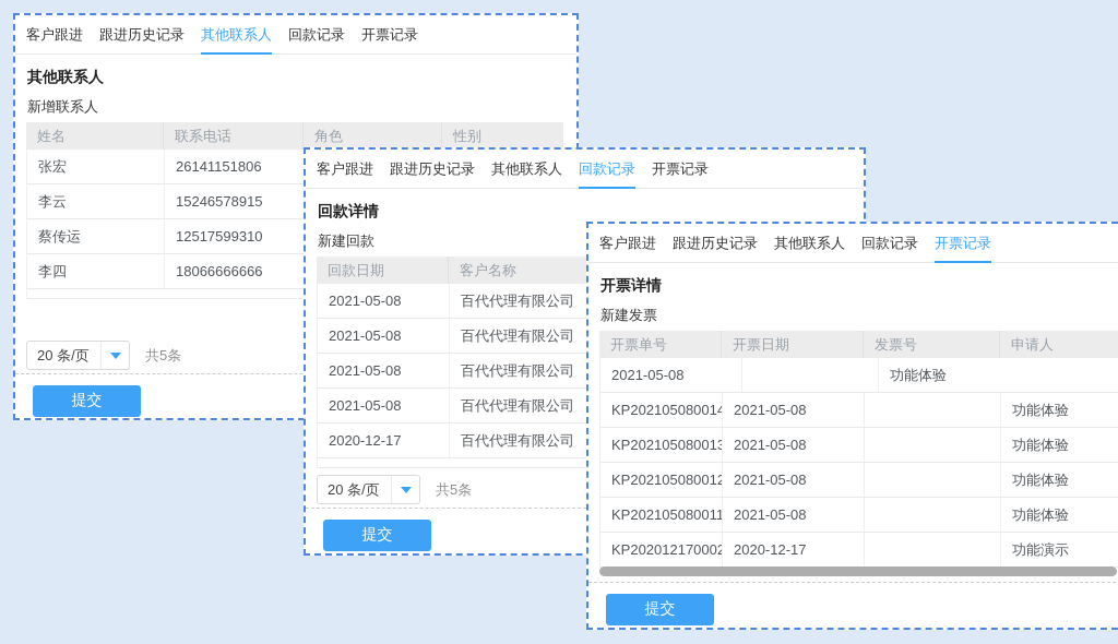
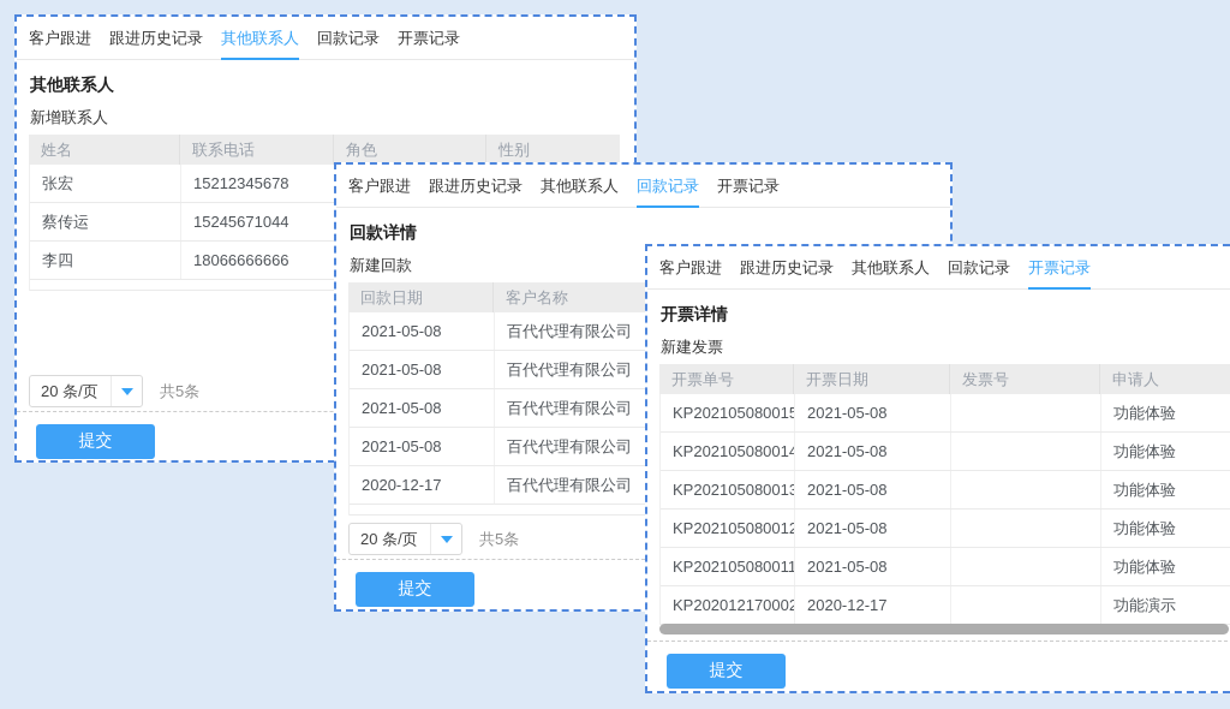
  客户跟进
  跟进历史记录
  其他联系人
  回款记录
  开票记录
  其他联系人
  新增联系人
  姓名
  联系电话
  角色
  性别
  张宏
- 26141151806
+ 15212345678
- 李云
- 15246578915
  蔡传运
- 12517599310
+ 15245671044
  李四
  18066666666
  20 条/页
  共5条
  提交
  客户跟进
  跟进历史记录
  其他联系人
  回款记录
  开票记录
  回款详情
  新建回款
  回款日期
  客户名称
  2021-05-08
  百代代理有限公司
  2021-05-08
  百代代理有限公司
  2021-05-08
  百代代理有限公司
  2021-05-08
  百代代理有限公司
  2020-12-17
  百代代理有限公司
  20 条/页
  共5条
  提交
  客户跟进
  跟进历史记录
  其他联系人
  回款记录
  开票记录
  开票详情
  新建发票
  开票单号
  开票日期
  发票号
  申请人
+ KP202105080015
  2021-05-08
  功能体验
  KP202105080014
  2021-05-08
  功能体验
  KP202105080013
  2021-05-08
  功能体验
  KP202105080012
  2021-05-08
  功能体验
  KP202105080011
  2021-05-08
  功能体验
  KP202012170002
  2020-12-17
  功能演示
  提交
